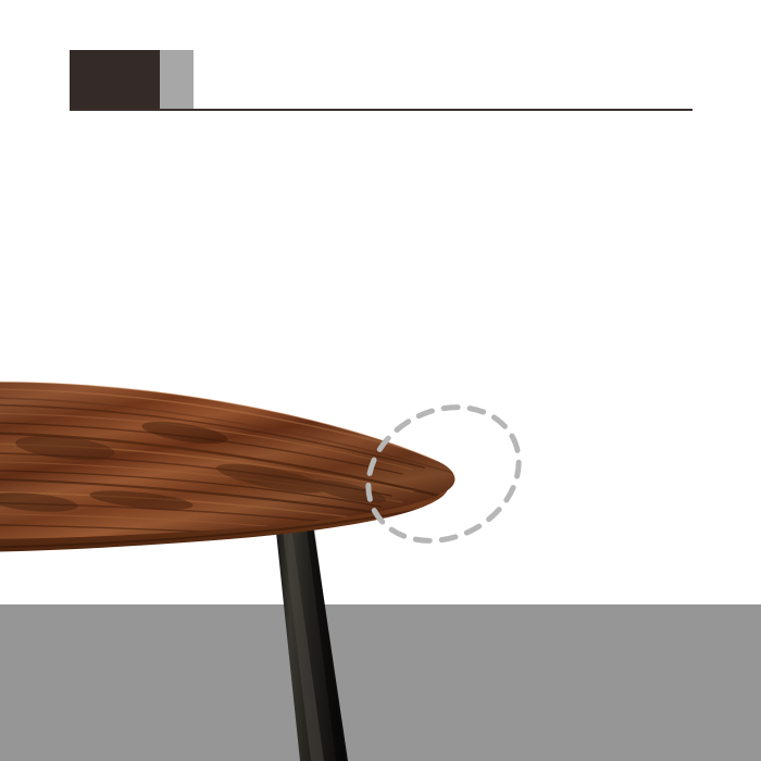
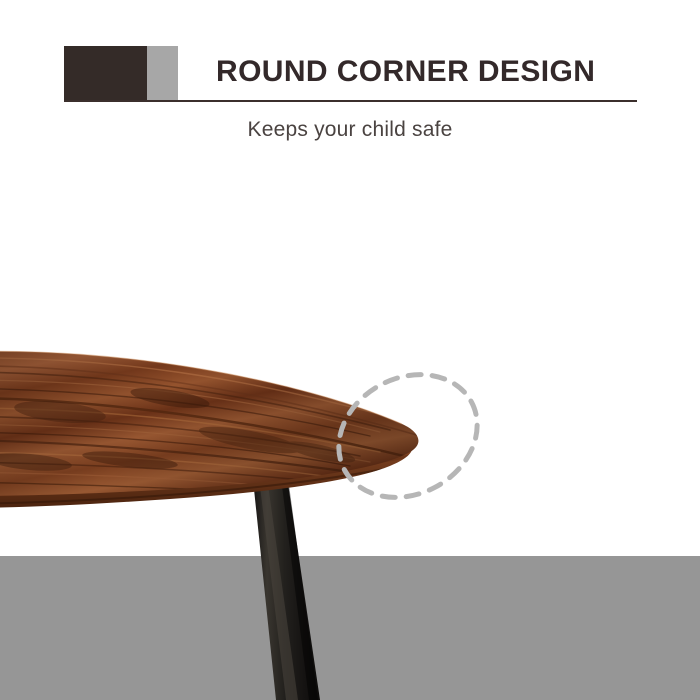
+ ROUND CORNER DESIGN
+ Keeps your child safe
